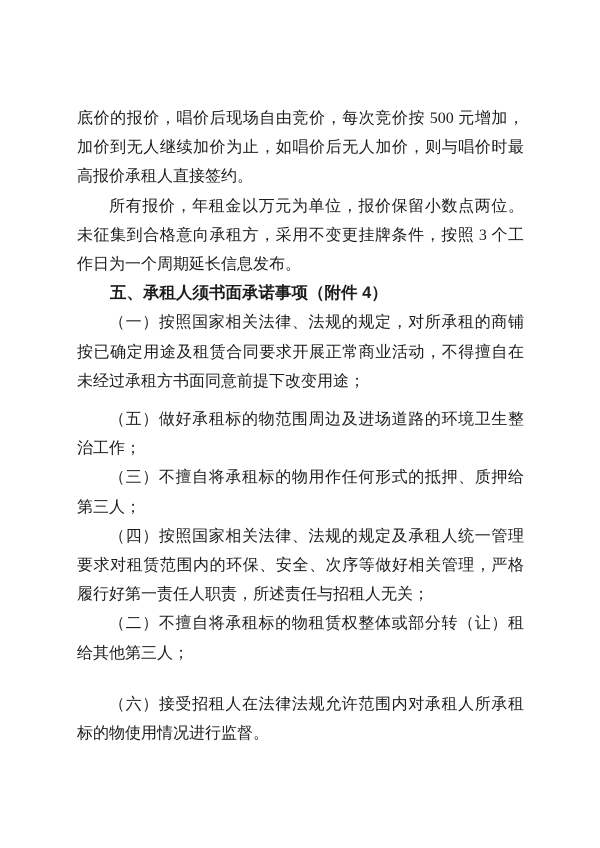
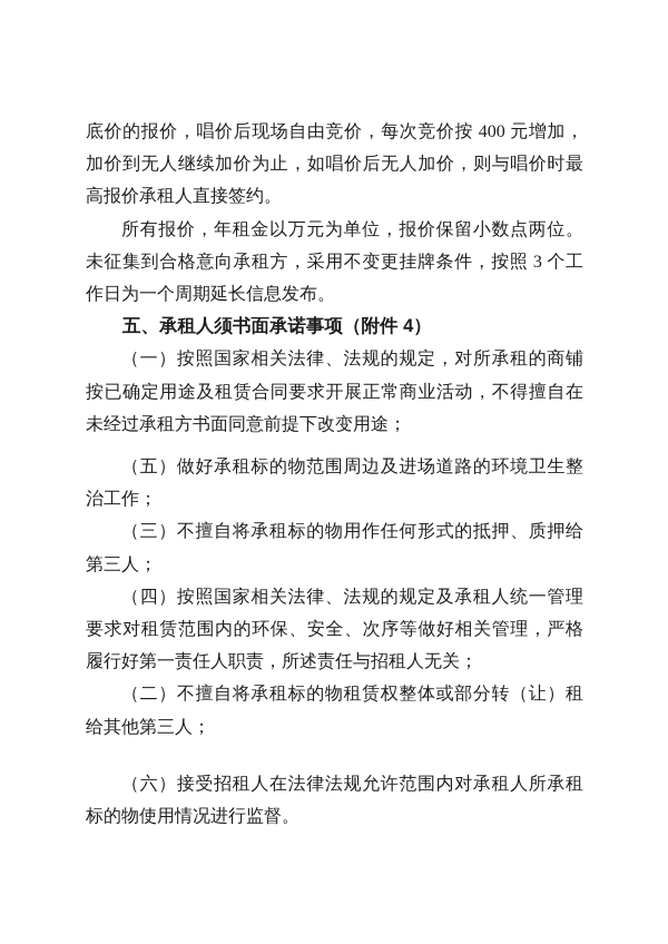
- 底价的报价，唱价后现场自由竞价，每次竞价按 500 元增加，加价到无人继续加价为止，如唱价后无人加价，则与唱价时最高报价承租人直接签约。
+ 底价的报价，唱价后现场自由竞价，每次竞价按 400 元增加，加价到无人继续加价为止，如唱价后无人加价，则与唱价时最高报价承租人直接签约。
  所有报价，年租金以万元为单位，报价保留小数点两位。未征集到合格意向承租方，采用不变更挂牌条件，按照 3 个工作日为一个周期延长信息发布。
  五、承租人须书面承诺事项（附件 4）
  （一）按照国家相关法律、法规的规定，对所承租的商铺按已确定用途及租赁合同要求开展正常商业活动，不得擅自在未经过承租方书面同意前提下改变用途；
  （五）做好承租标的物范围周边及进场道路的环境卫生整治工作；
  （三）不擅自将承租标的物用作任何形式的抵押、质押给第三人；
  （四）按照国家相关法律、法规的规定及承租人统一管理要求对租赁范围内的环保、安全、次序等做好相关管理，严格履行好第一责任人职责，所述责任与招租人无关；
  （二）不擅自将承租标的物租赁权整体或部分转（让）租给其他第三人；
  （六）接受招租人在法律法规允许范围内对承租人所承租标的物使用情况进行监督。
